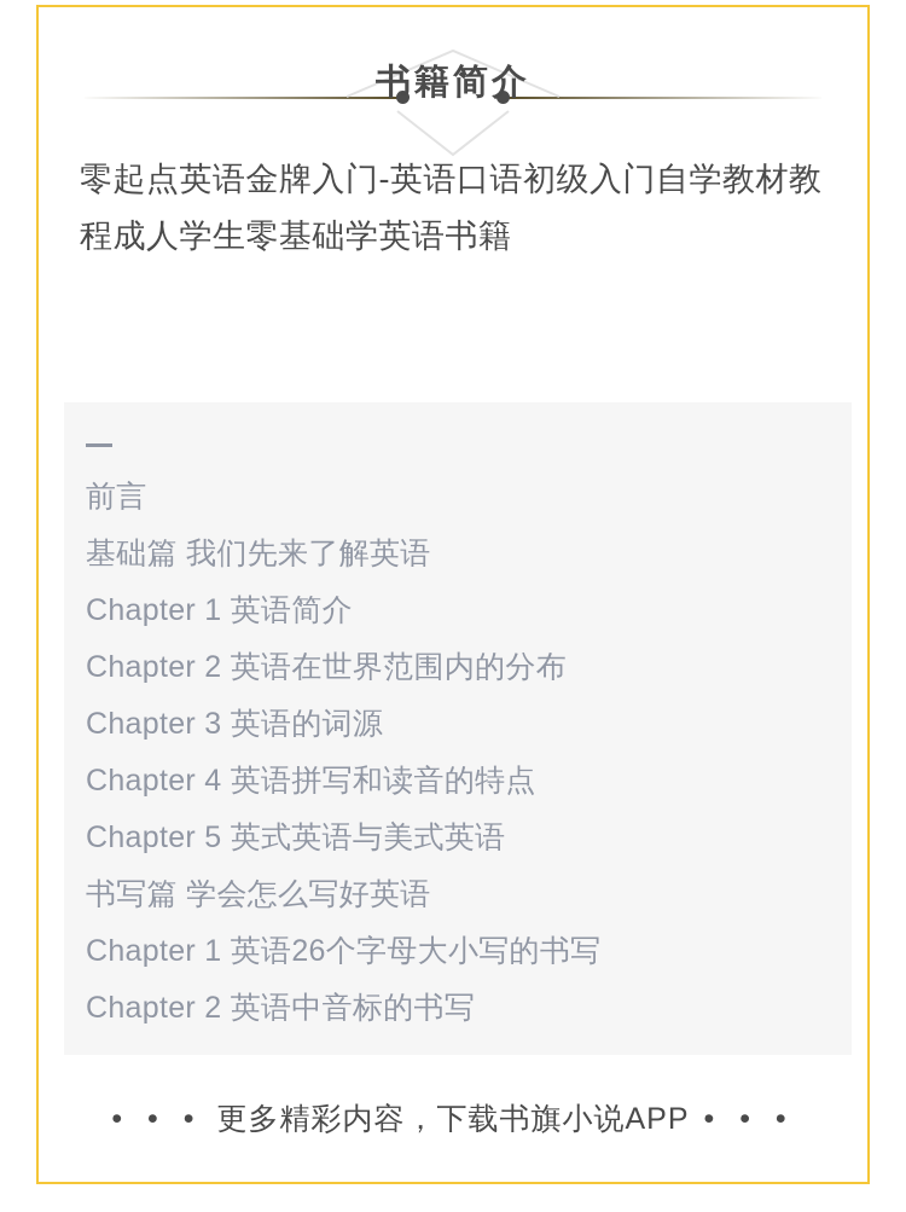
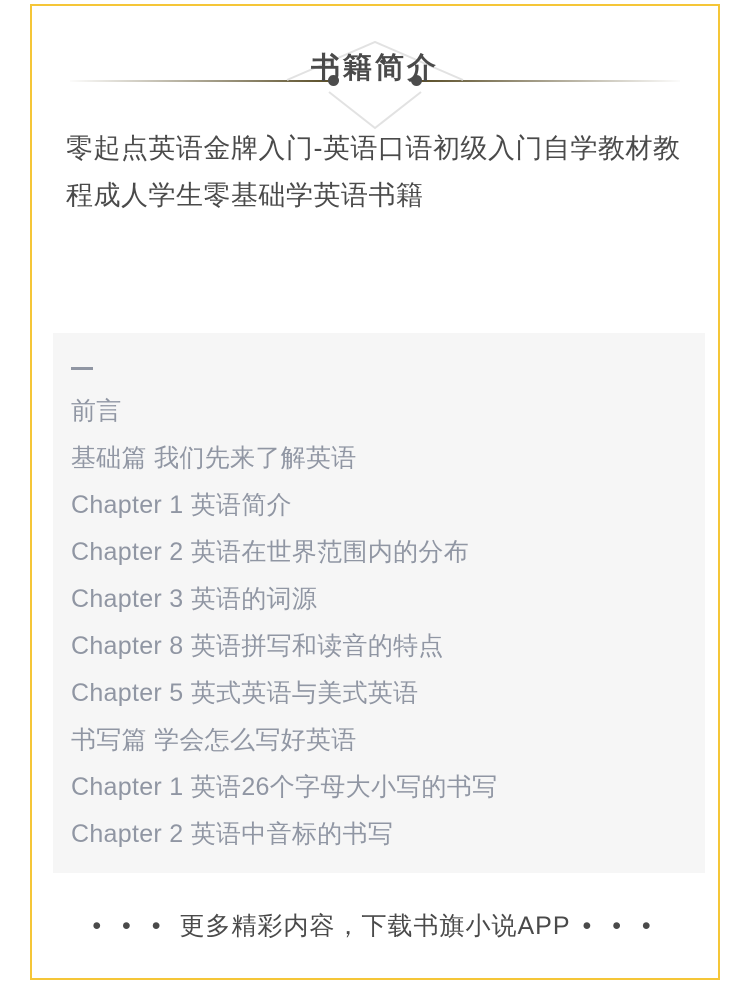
  书籍简介
  零起点英语金牌入门-英语口语初级入门自学教材教程成人学生零基础学英语书籍
  前言
  基础篇 我们先来了解英语
  Chapter 1 英语简介
  Chapter 2 英语在世界范围内的分布
  Chapter 3 英语的词源
- Chapter 4 英语拼写和读音的特点
+ Chapter 8 英语拼写和读音的特点
  Chapter 5 英式英语与美式英语
  书写篇 学会怎么写好英语
  Chapter 1 英语26个字母大小写的书写
  Chapter 2 英语中音标的书写
  • • • 更多精彩内容，下载书旗小说APP • • •
